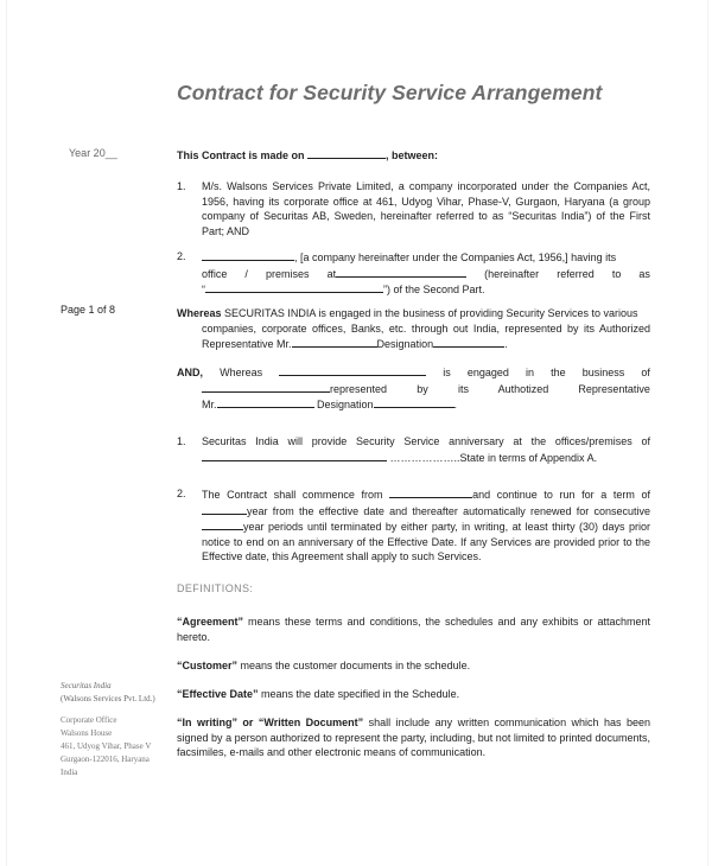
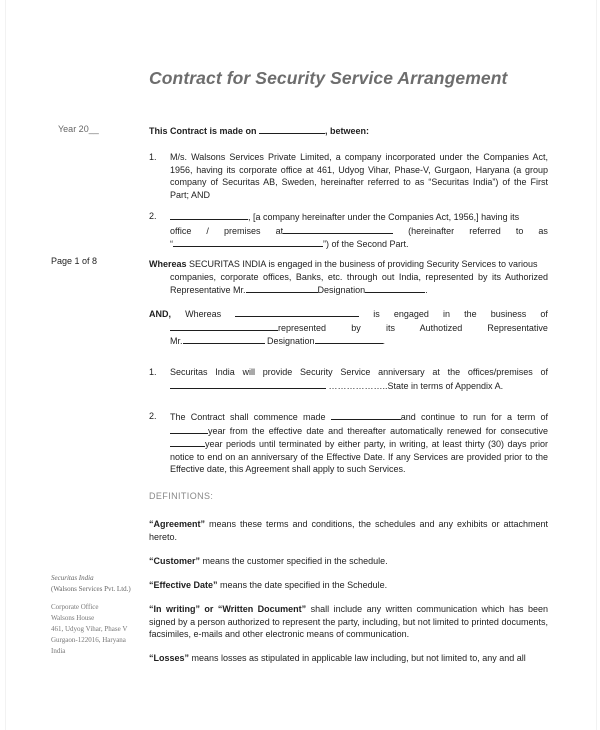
  Contract for Security Service Arrangement
  Year 20__
  Page 1 of 8
  Securitas India
  (Walsons Services Pvt. Ltd.)
  Corporate Office
  Walsons House
  461, Udyog Vihar, Phase V
  Gurgaon-122016, Haryana
  India
  This Contract is made on , between:
  1.
  M/s. Walsons Services Private Limited, a company incorporated under the Companies Act, 1956, having its corporate office at 461, Udyog Vihar, Phase-V, Gurgaon, Haryana (a group company of Securitas AB, Sweden, hereinafter referred to as “Securitas India”) of the First Part; AND
  2.
  , [a company hereinafter under the Companies Act, 1956,] having its
  office / premises at (hereinafter referred to as
  “ ”) of the Second Part.
  Whereas SECURITAS INDIA is engaged in the business of providing Security Services to various
  companies, corporate offices, Banks, etc. through out India, represented by its Authorized
  Representative Mr. Designation .
  AND, Whereas is engaged in the business of
  represented by its Authotized Representative
  Mr. Designation .
  1.
  Securitas India will provide Security Service anniversary at the offices/premises of
  ………………..State in terms of Appendix A.
  2.
- The Contract shall commence from and continue to run for a term of
+ The Contract shall commence made and continue to run for a term of
  year from the effective date and thereafter automatically renewed for consecutive
  year periods until terminated by either party, in writing, at least thirty (30) days prior
  notice to end on an anniversary of the Effective Date. If any Services are provided prior to the
  Effective date, this Agreement shall apply to such Services.
  DEFINITIONS:
  “Agreement” means these terms and conditions, the schedules and any exhibits or attachment hereto.
- “Customer” means the customer documents in the schedule.
+ “Customer” means the customer specified in the schedule.
  “Effective Date” means the date specified in the Schedule.
  “In writing” or “Written Document” shall include any written communication which has been signed by a person authorized to represent the party, including, but not limited to printed documents, facsimiles, e-mails and other electronic means of communication.
+ “Losses” means losses as stipulated in applicable law including, but not limited to, any and all
